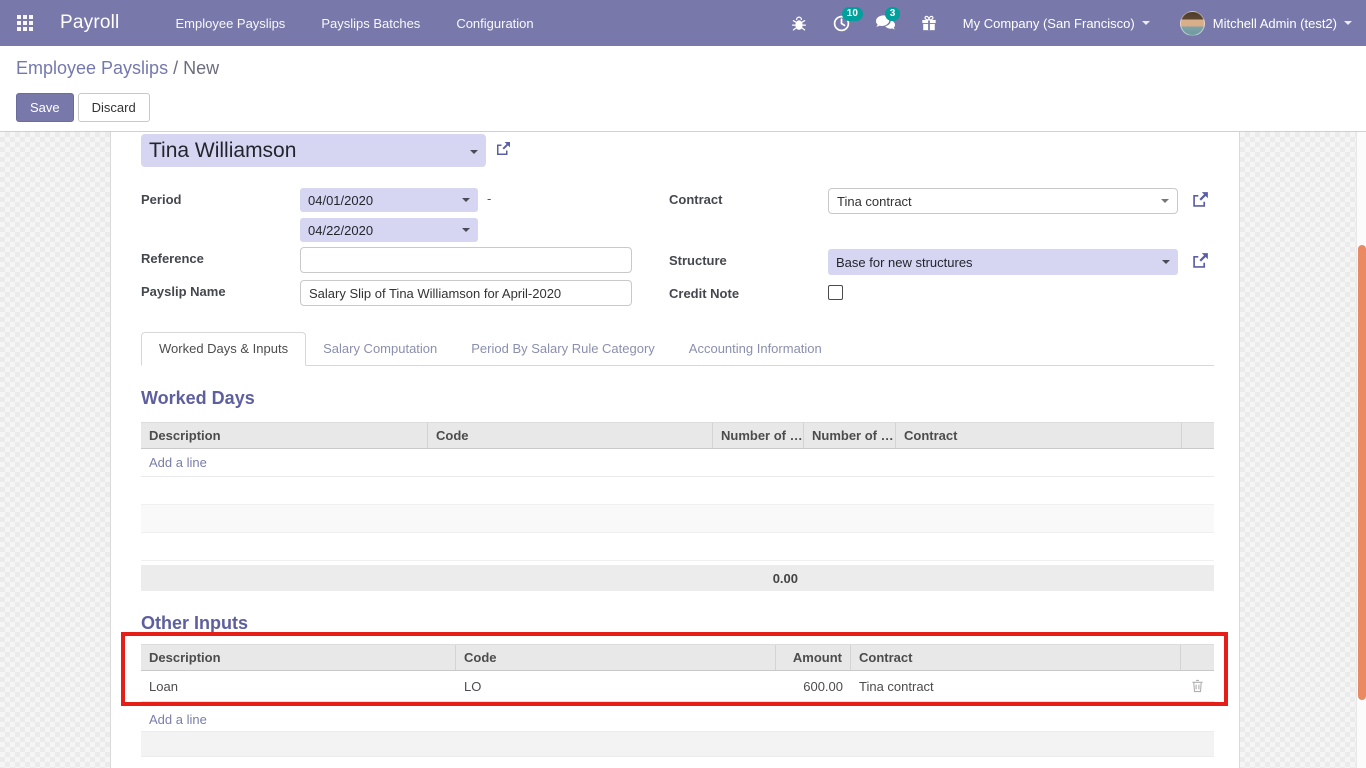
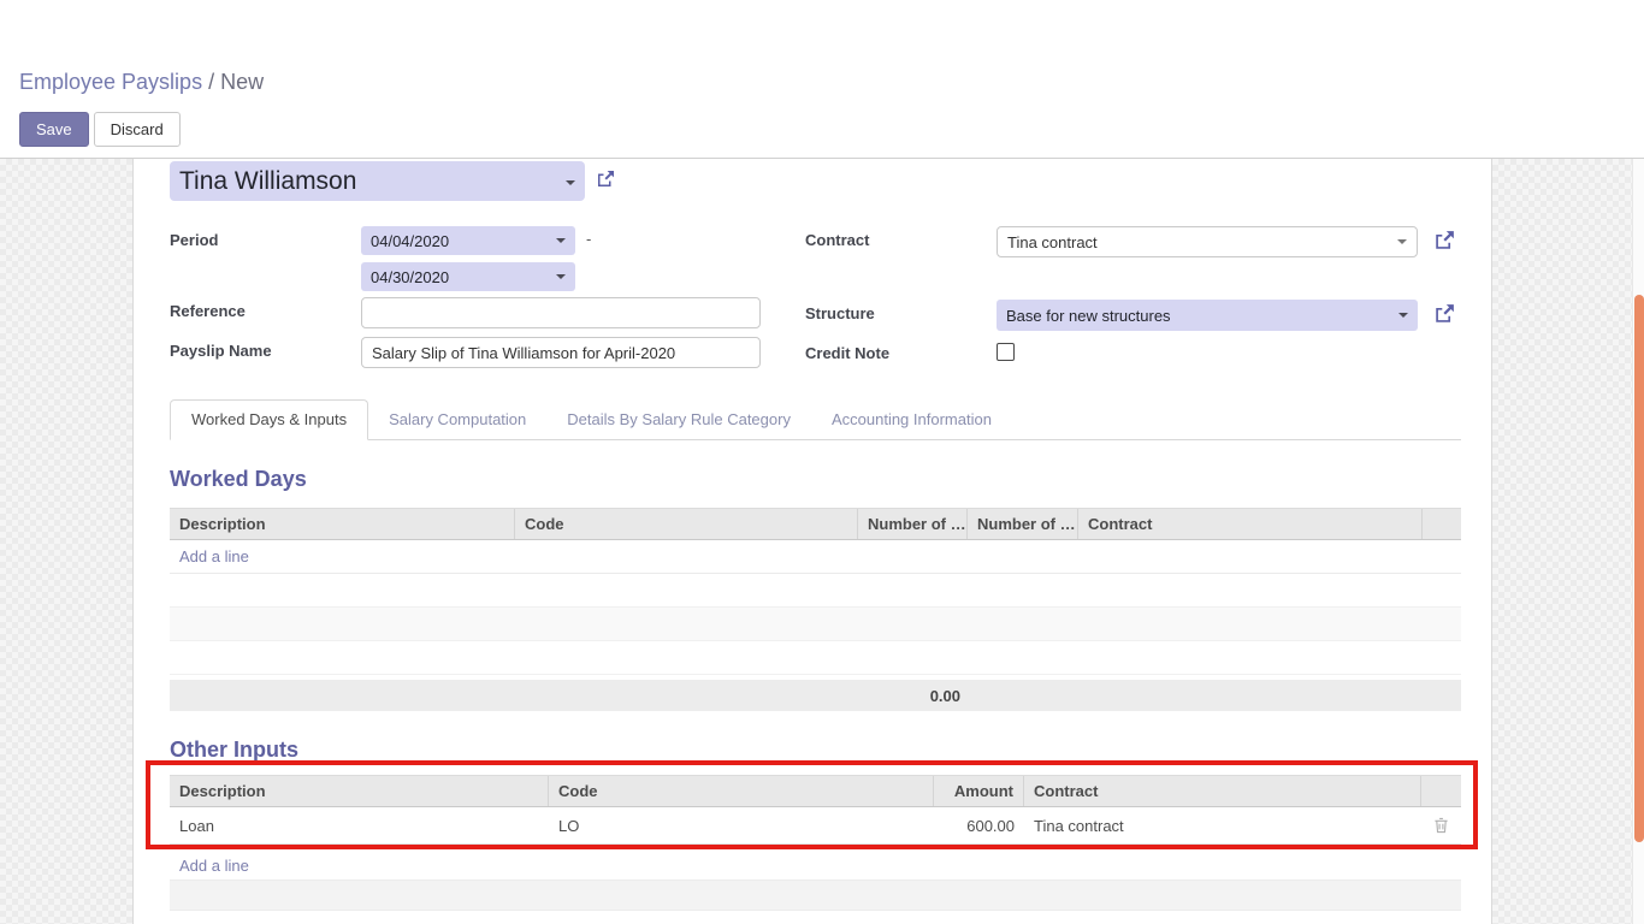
- Payroll
- Employee Payslips
- Payslips Batches
- Configuration
- 10
- 3
- My Company (San Francisco)
- Mitchell Admin (test2)
  Employee Payslips / New
  Save
  Discard
  Tina Williamson
  Period
- 04/01/2020
+ 04/04/2020
  -
- 04/22/2020
+ 04/30/2020
  Reference
  Payslip Name
  Salary Slip of Tina Williamson for April-2020
  Contract
  Tina contract
  Structure
  Base for new structures
  Credit Note
  Worked Days & Inputs
  Salary Computation
- Period By Salary Rule Category
+ Details By Salary Rule Category
  Accounting Information
  Worked Days
  Description
  Code
  Number of …
  Number of …
  Contract
  Add a line
  0.00
  Other Inputs
  Description
  Code
  Amount
  Contract
  Loan
  LO
  600.00
  Tina contract
  Add a line
